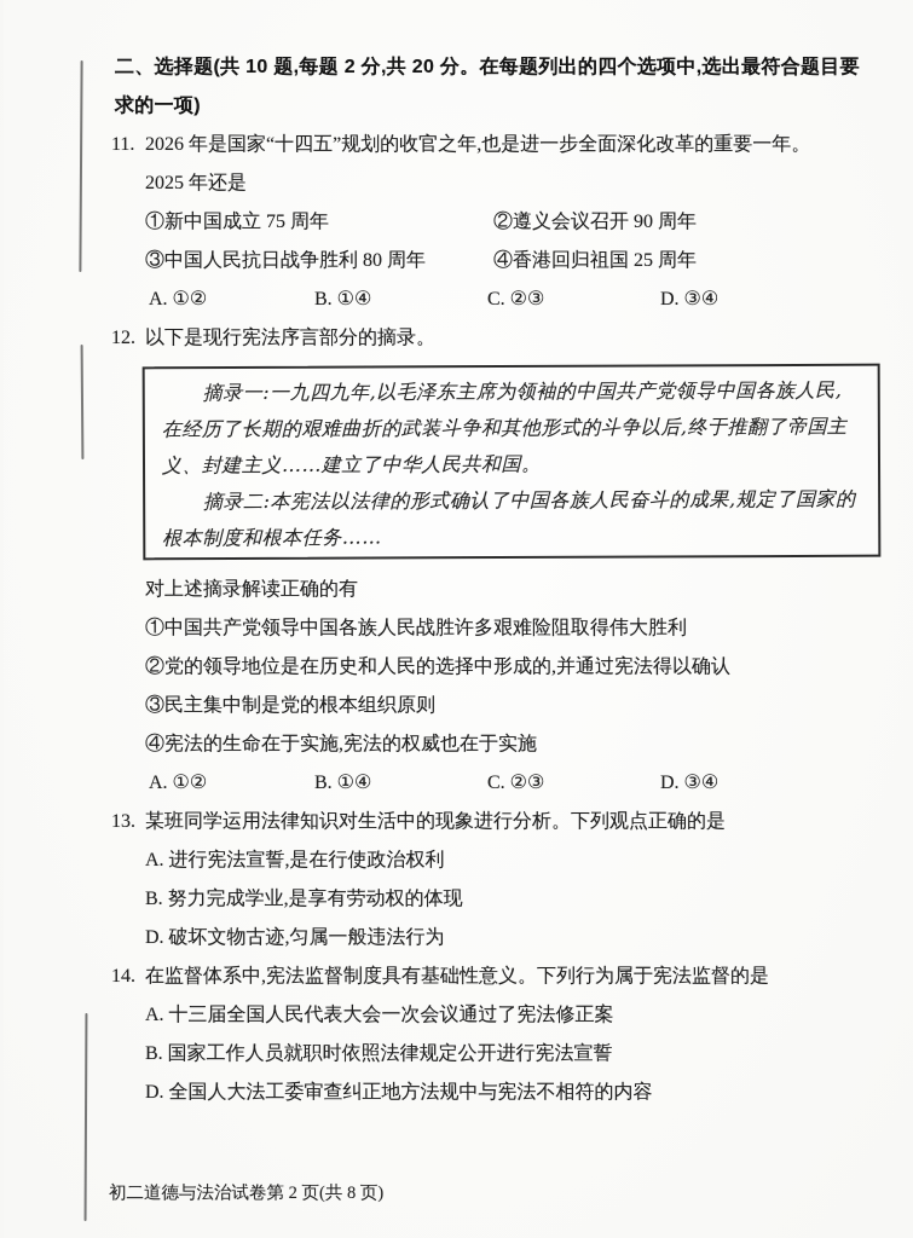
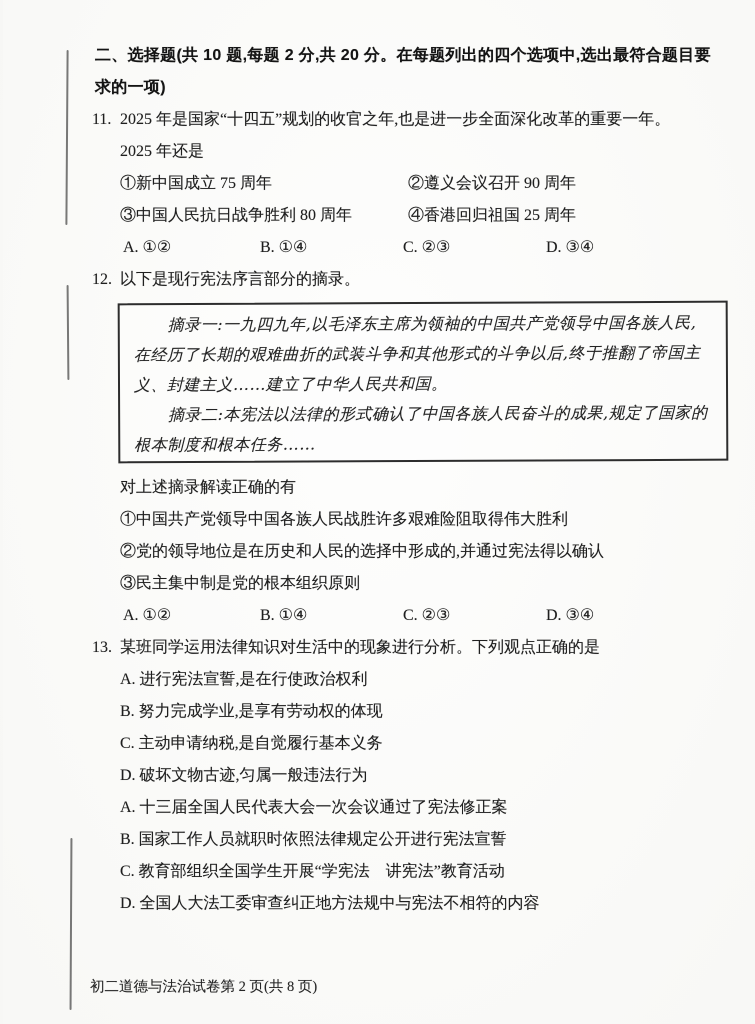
  二、选择题(共 10 题,每题 2 分,共 20 分。在每题列出的四个选项中,选出最符合题目要
  求的一项)
  11.
- 2026 年是国家“十四五”规划的收官之年,也是进一步全面深化改革的重要一年。
+ 2025 年是国家“十四五”规划的收官之年,也是进一步全面深化改革的重要一年。
  2025 年还是
  ①新中国成立 75 周年 ②遵义会议召开 90 周年
  ③中国人民抗日战争胜利 80 周年 ④香港回归祖国 25 周年
  A. ①②
  B. ①④
  C. ②③
  D. ③④
  12.
  以下是现行宪法序言部分的摘录。
  摘录一:一九四九年,以毛泽东主席为领袖的中国共产党领导中国各族人民,
  在经历了长期的艰难曲折的武装斗争和其他形式的斗争以后,终于推翻了帝国主
  义、封建主义……建立了中华人民共和国。
  摘录二:本宪法以法律的形式确认了中国各族人民奋斗的成果,规定了国家的
  根本制度和根本任务……
  对上述摘录解读正确的有
  ①中国共产党领导中国各族人民战胜许多艰难险阻取得伟大胜利
  ②党的领导地位是在历史和人民的选择中形成的,并通过宪法得以确认
  ③民主集中制是党的根本组织原则
- ④宪法的生命在于实施,宪法的权威也在于实施
  A. ①②
  B. ①④
  C. ②③
  D. ③④
  13.
  某班同学运用法律知识对生活中的现象进行分析。下列观点正确的是
  A. 进行宪法宣誓,是在行使政治权利
  B. 努力完成学业,是享有劳动权的体现
+ C. 主动申请纳税,是自觉履行基本义务
  D. 破坏文物古迹,匀属一般违法行为
- 14.
- 在监督体系中,宪法监督制度具有基础性意义。下列行为属于宪法监督的是
  A. 十三届全国人民代表大会一次会议通过了宪法修正案
  B. 国家工作人员就职时依照法律规定公开进行宪法宣誓
+ C. 教育部组织全国学生开展“学宪法 讲宪法”教育活动
  D. 全国人大法工委审查纠正地方法规中与宪法不相符的内容
  初二道德与法治试卷第 2 页(共 8 页)
